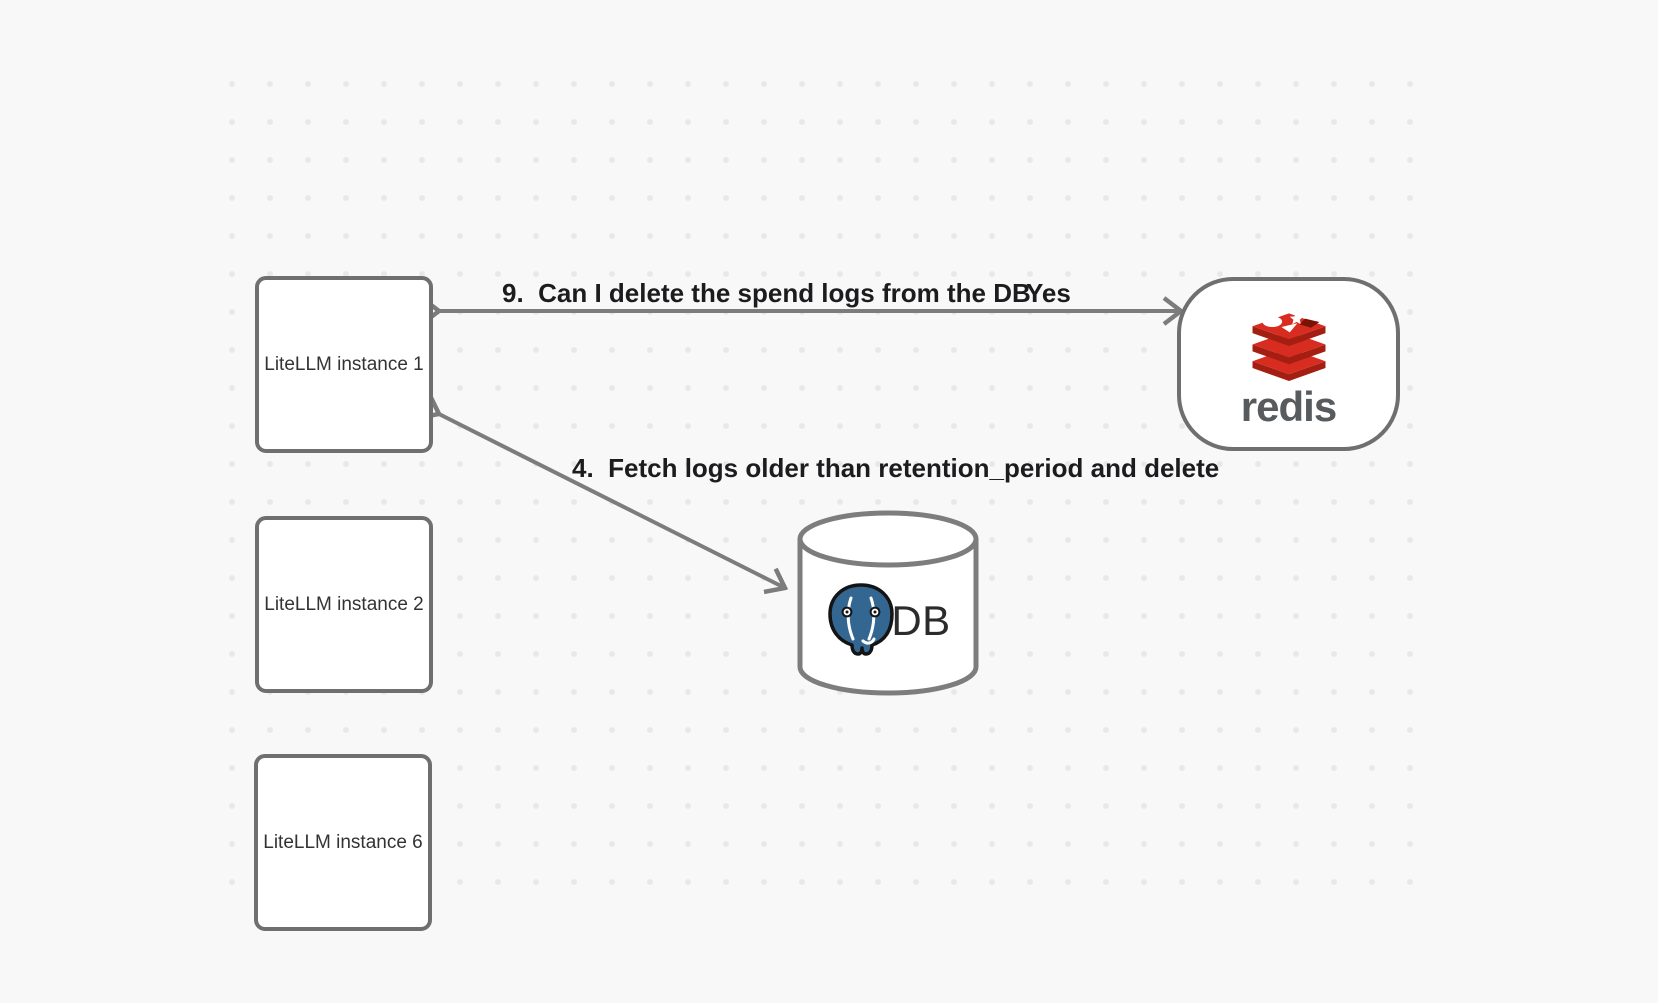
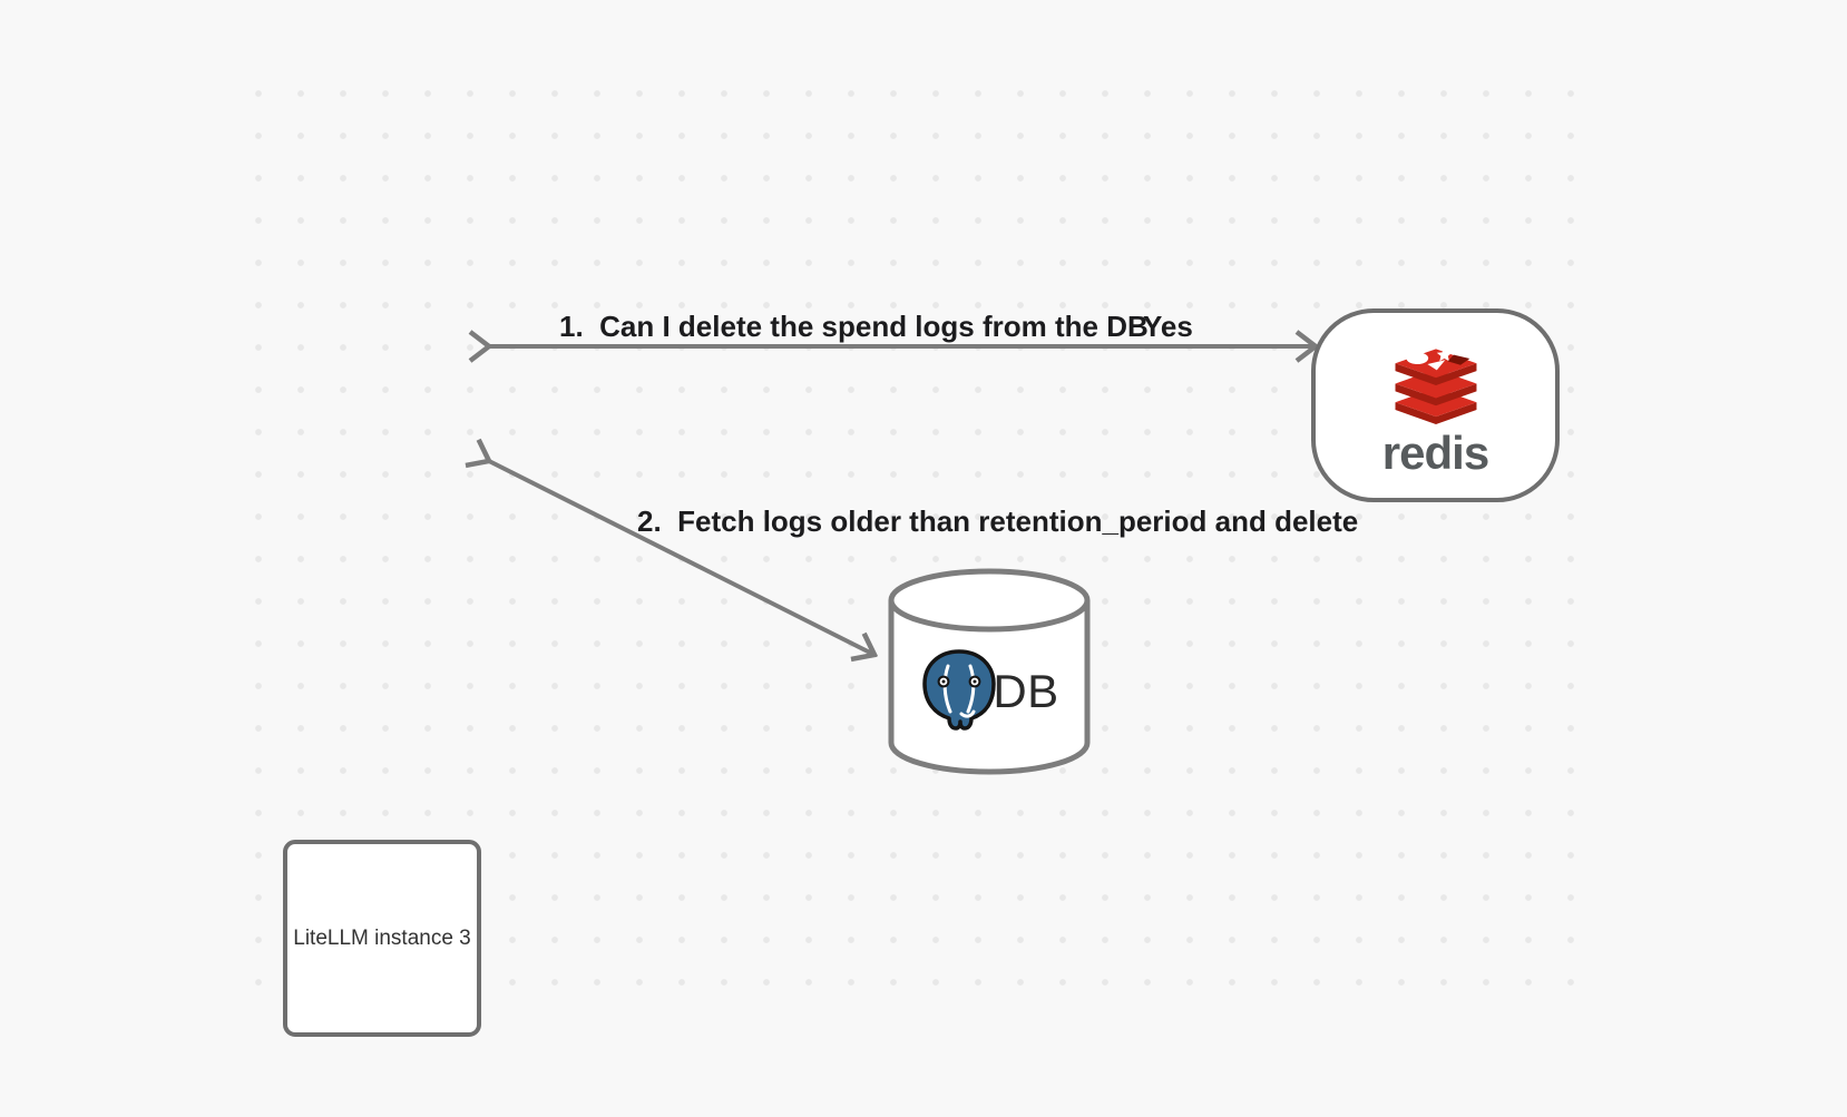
- LiteLLM instance 1
- LiteLLM instance 2
- LiteLLM instance 6
+ LiteLLM instance 3
  redis
  DB
- 9. Can I delete the spend logs from the DB
+ 1. Can I delete the spend logs from the DB
  Yes
- 4. Fetch logs older than retention_period and delete
+ 2. Fetch logs older than retention_period and delete
